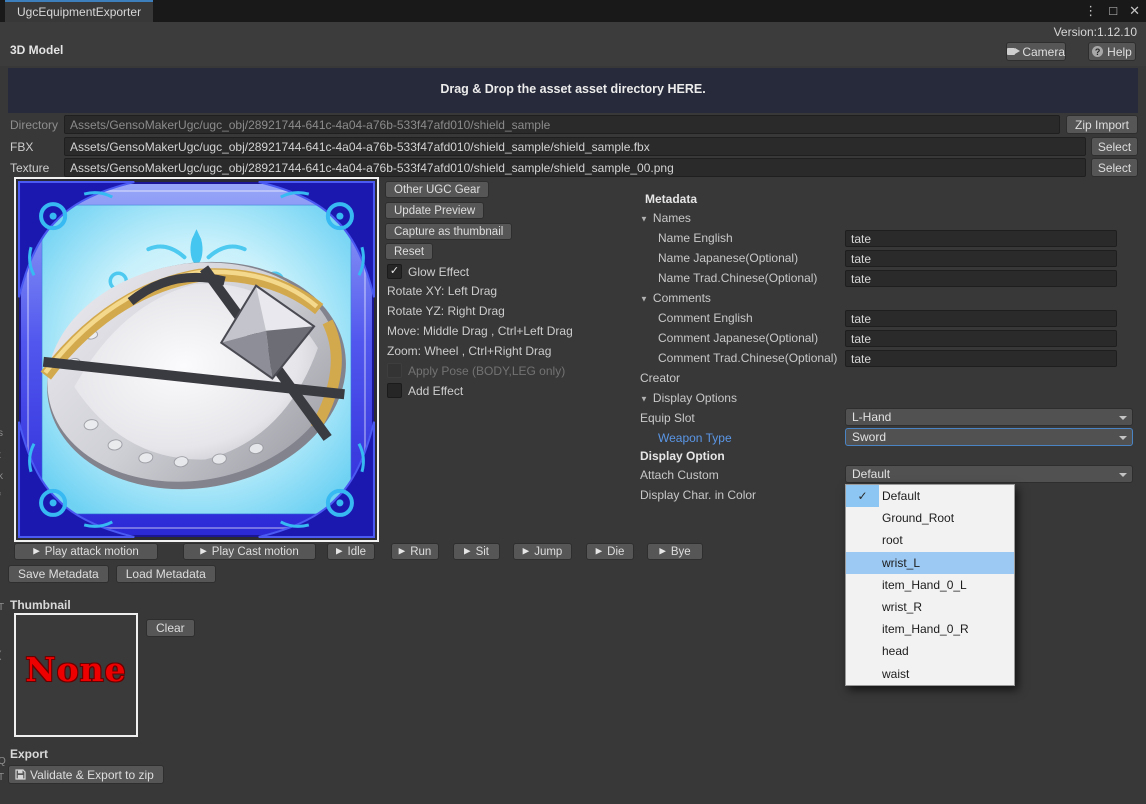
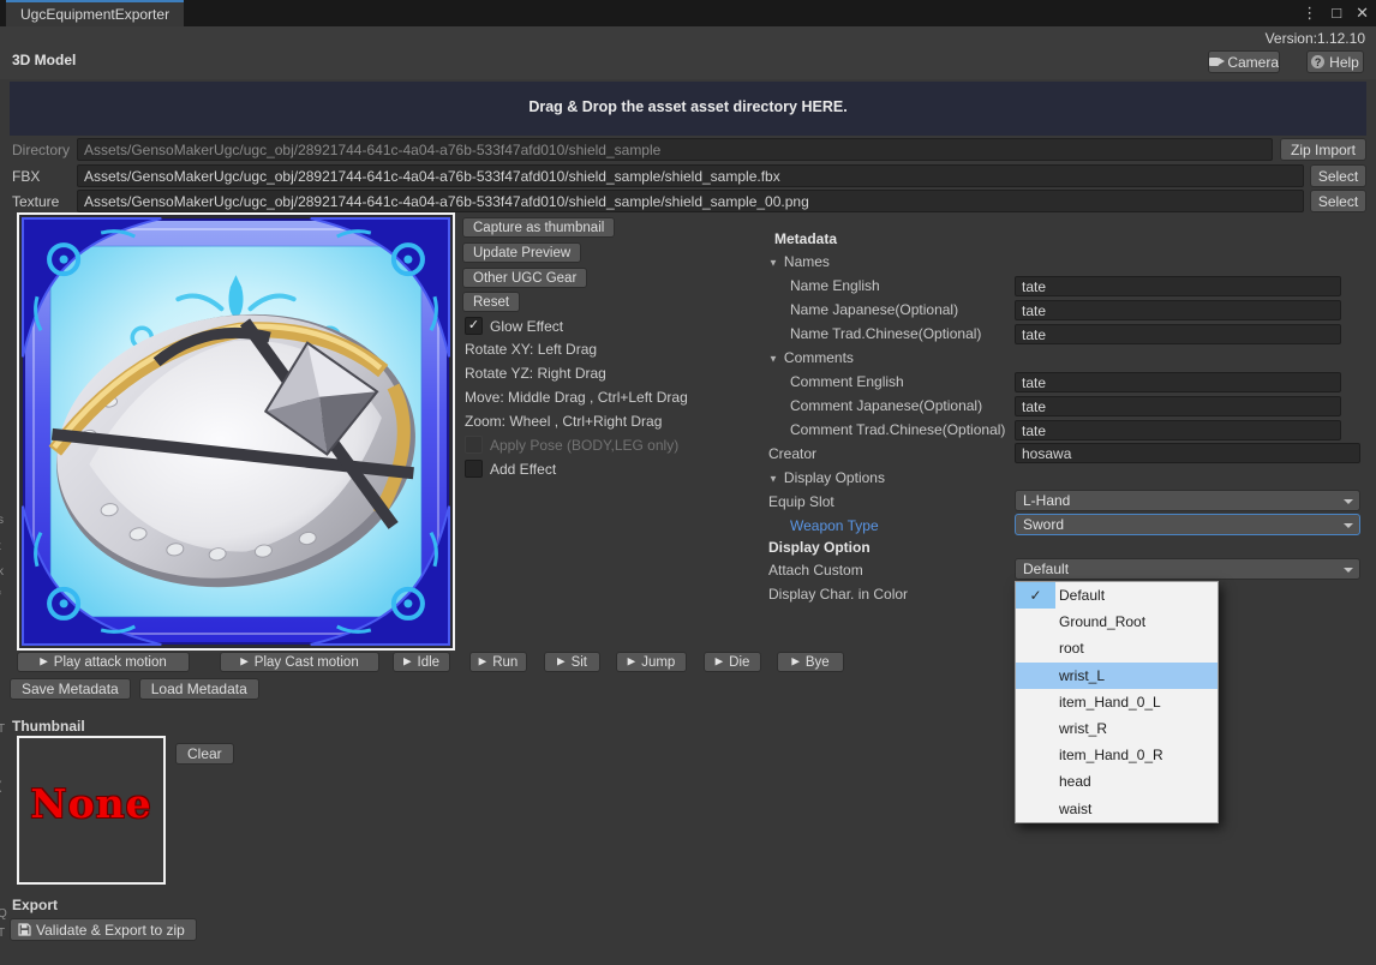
  UgcEquipmentExporter
  ⋮
  □
  ✕
  Version:1.12.10
  3D Model
  Camera
  ?
  Help
  Drag & Drop the asset asset directory HERE.
  Directory
  Assets/GensoMakerUgc/ugc_obj/28921744-641c-4a04-a76b-533f47afd010/shield_sample
  Zip Import
  FBX
  Assets/GensoMakerUgc/ugc_obj/28921744-641c-4a04-a76b-533f47afd010/shield_sample/shield_sample.fbx
  Select
  Texture
  Assets/GensoMakerUgc/ugc_obj/28921744-641c-4a04-a76b-533f47afd010/shield_sample/shield_sample_00.png
  Select
- Other UGC Gear
+ Capture as thumbnail
  Update Preview
- Capture as thumbnail
+ Other UGC Gear
  Reset
  ✓
  Glow Effect
  Rotate XY: Left Drag
  Rotate YZ: Right Drag
  Move: Middle Drag , Ctrl+Left Drag
  Zoom: Wheel , Ctrl+Right Drag
  Apply Pose (BODY,LEG only)
  Add Effect
  Metadata
  ▼
  Names
  Name English
  tate
  Name Japanese(Optional)
  tate
  Name Trad.Chinese(Optional)
  tate
  ▼
  Comments
  Comment English
  tate
  Comment Japanese(Optional)
  tate
  Comment Trad.Chinese(Optional)
  tate
  Creator
+ hosawa
  ▼
  Display Options
  Equip Slot
  L-Hand
  Weapon Type
  Sword
  Display Option
  Attach Custom
  Default
  Display Char. in Color
  ✓
  Default
  Ground_Root
  root
  wrist_L
  item_Hand_0_L
  wrist_R
  item_Hand_0_R
  head
  waist
  ▶
  Play attack motion
  ▶
  Play Cast motion
  ▶
  Idle
  ▶
  Run
  ▶
  Sit
  ▶
  Jump
  ▶
  Die
  ▶
  Bye
  Save Metadata
  Load Metadata
  Thumbnail
  None
  Clear
  Export
  Validate & Export to zip
  s
  k
  T
  Q
  T
